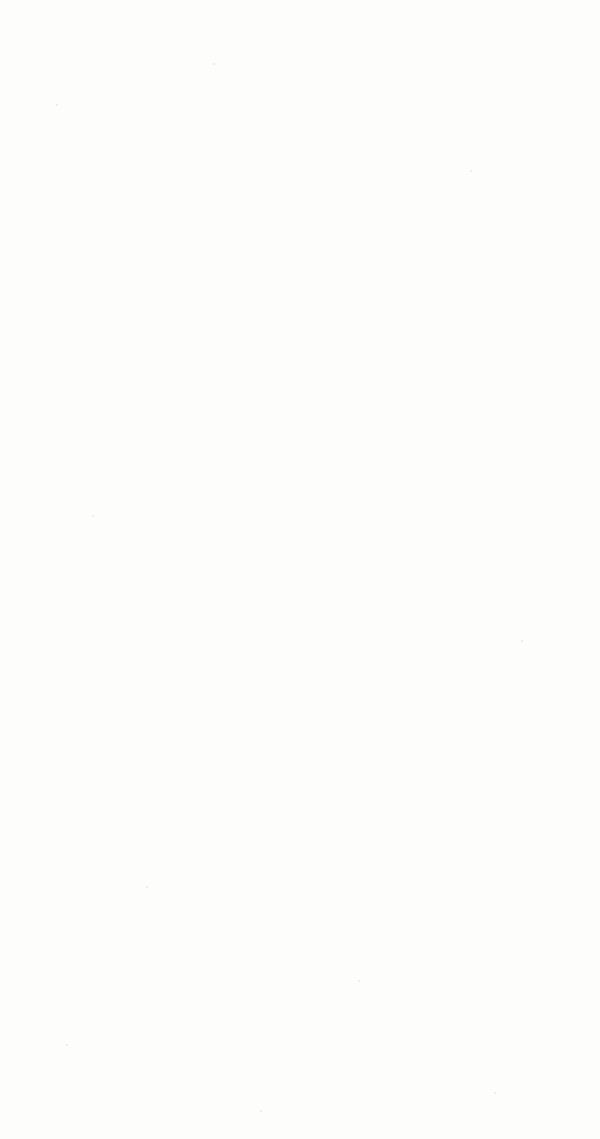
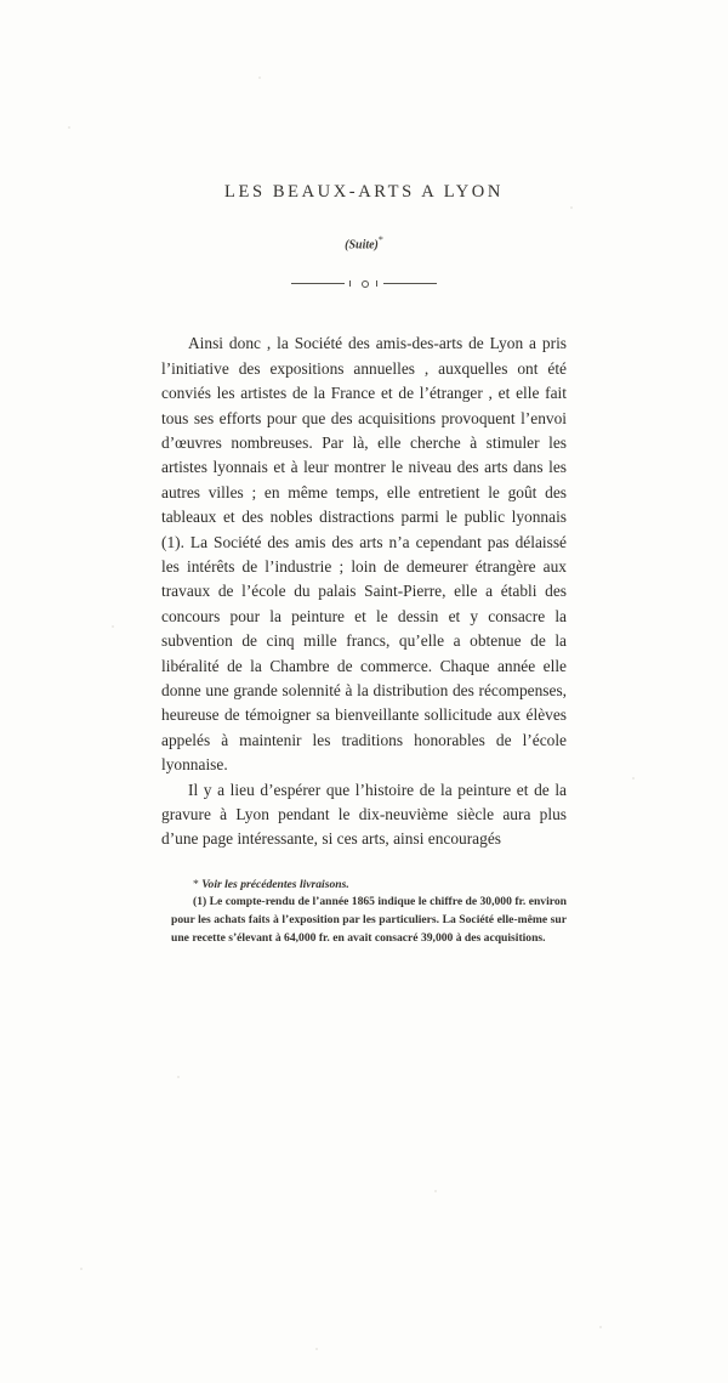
+ LES BEAUX-ARTS A LYON
+ (Suite)*
+ Ainsi donc , la Société des amis-des-arts de Lyon a pris l’initiative des expositions annuelles , auxquelles ont été conviés les artistes de la France et de l’étranger , et elle fait tous ses efforts pour que des acquisitions provoquent l’envoi d’œuvres nombreuses. Par là, elle cherche à stimuler les artistes lyonnais et à leur montrer le niveau des arts dans les autres villes ; en même temps, elle entretient le goût des tableaux et des nobles distractions parmi le public lyonnais (1). La Société des amis des arts n’a cependant pas délaissé les intérêts de l’industrie ; loin de demeurer étrangère aux travaux de l’école du palais Saint-Pierre, elle a établi des concours pour la peinture et le dessin et y consacre la subvention de cinq mille francs, qu’elle a obtenue de la libéralité de la Chambre de commerce. Chaque année elle donne une grande solennité à la distribution des récompenses, heureuse de témoigner sa bienveillante sollicitude aux élèves appelés à maintenir les traditions honorables de l’école lyonnaise.
+ Il y a lieu d’espérer que l’histoire de la peinture et de la gravure à Lyon pendant le dix-neuvième siècle aura plus d’une page intéressante, si ces arts, ainsi encouragés
+ * Voir les précédentes livraisons.
+ (1) Le compte-rendu de l’année 1865 indique le chiffre de 30,000 fr. environ pour les achats faits à l’exposition par les particuliers. La Société elle-même sur une recette s’élevant à 64,000 fr. en avait consacré 39,000 à des acquisitions.
